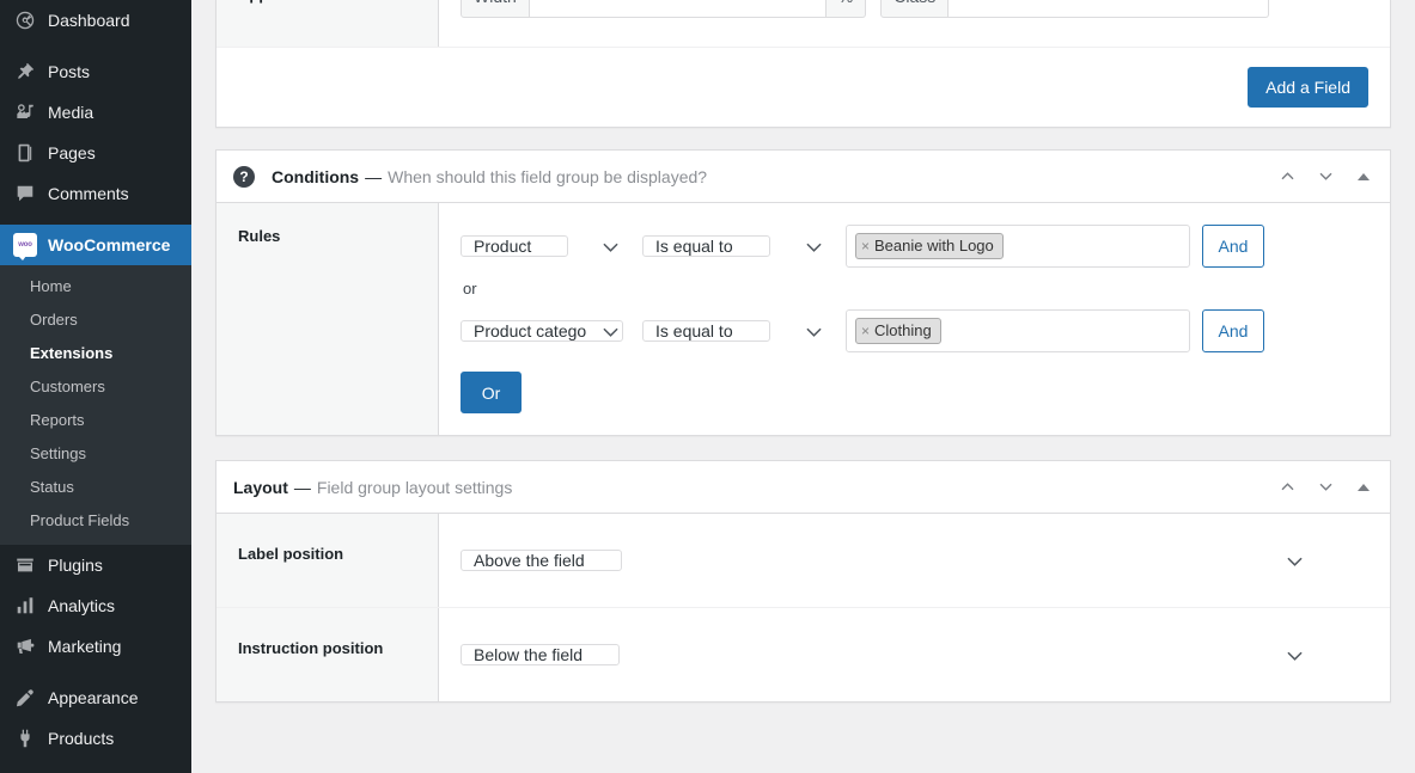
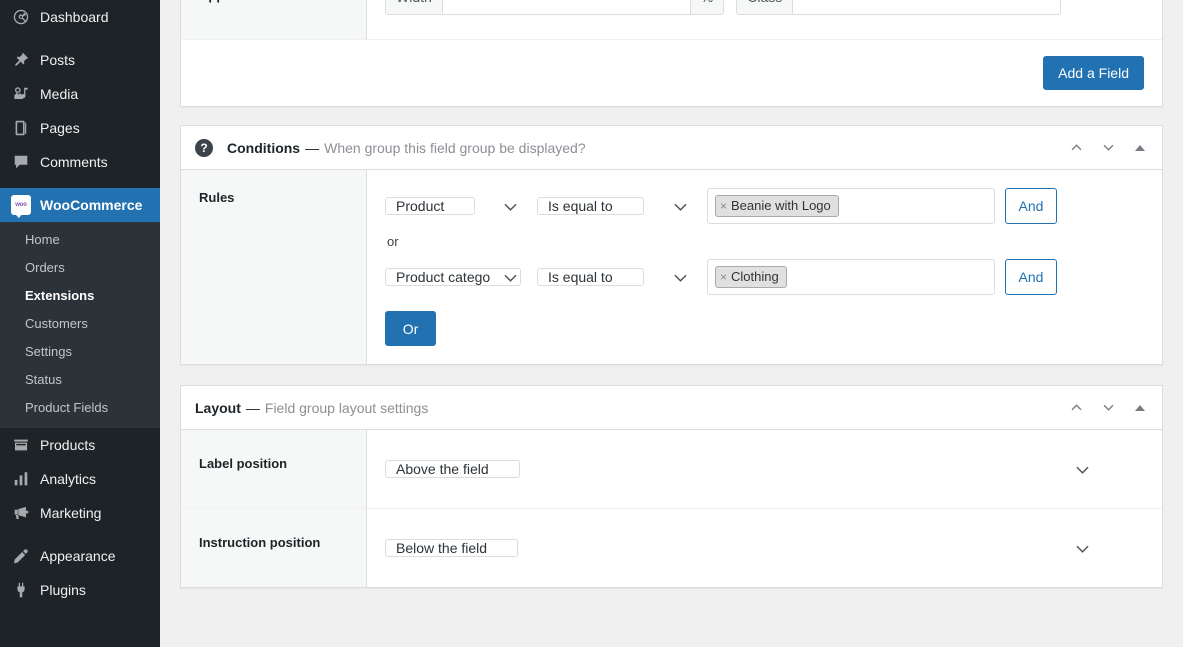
  Dashboard
  Posts
  Media
  Pages
  Comments
  WooCommerce
  Home
  Orders
  Extensions
  Customers
- Reports
  Settings
  Status
  Product Fields
- Plugins
+ Products
  Analytics
  Marketing
  Appearance
- Products
+ Plugins
  Add a Field
  ?
  Conditions
  —
- When should this field group be displayed?
+ When group this field group be displayed?
  Rules
  Product
  Is equal to
  ×
  Beanie with Logo
  And
  or
  Product catego
  Is equal to
  ×
  Clothing
  And
  Or
  Layout
  —
  Field group layout settings
  Label position
  Above the field
  Instruction position
  Below the field
